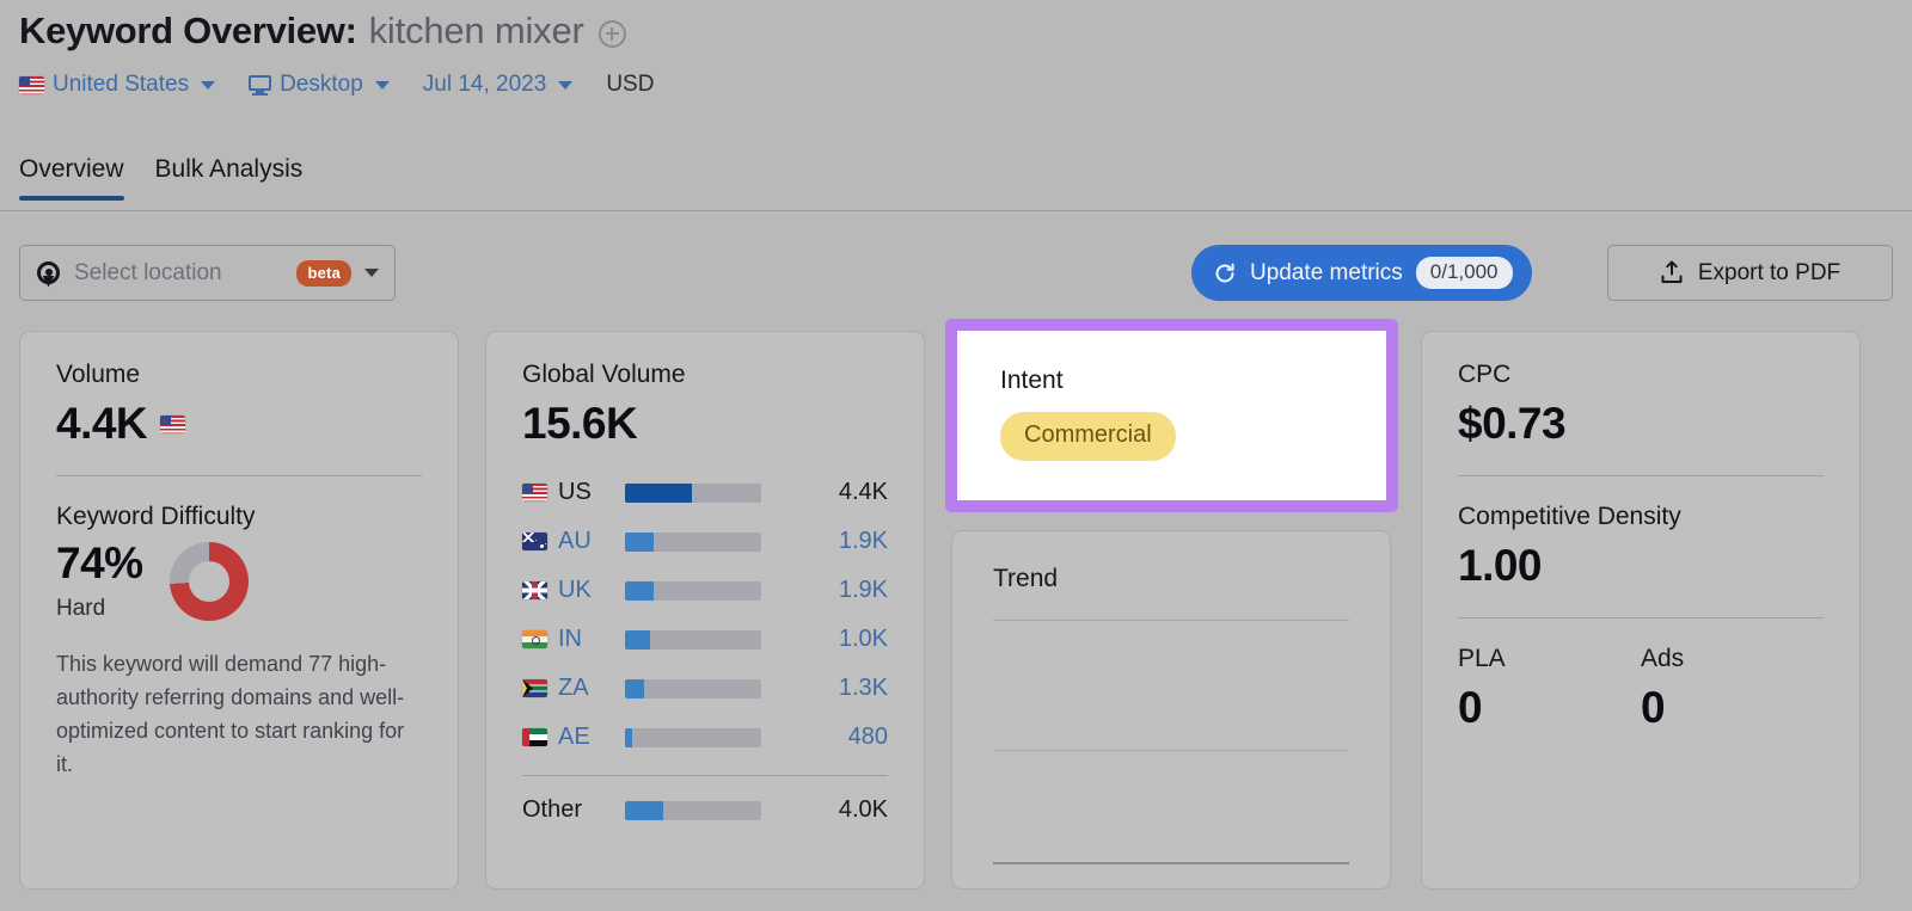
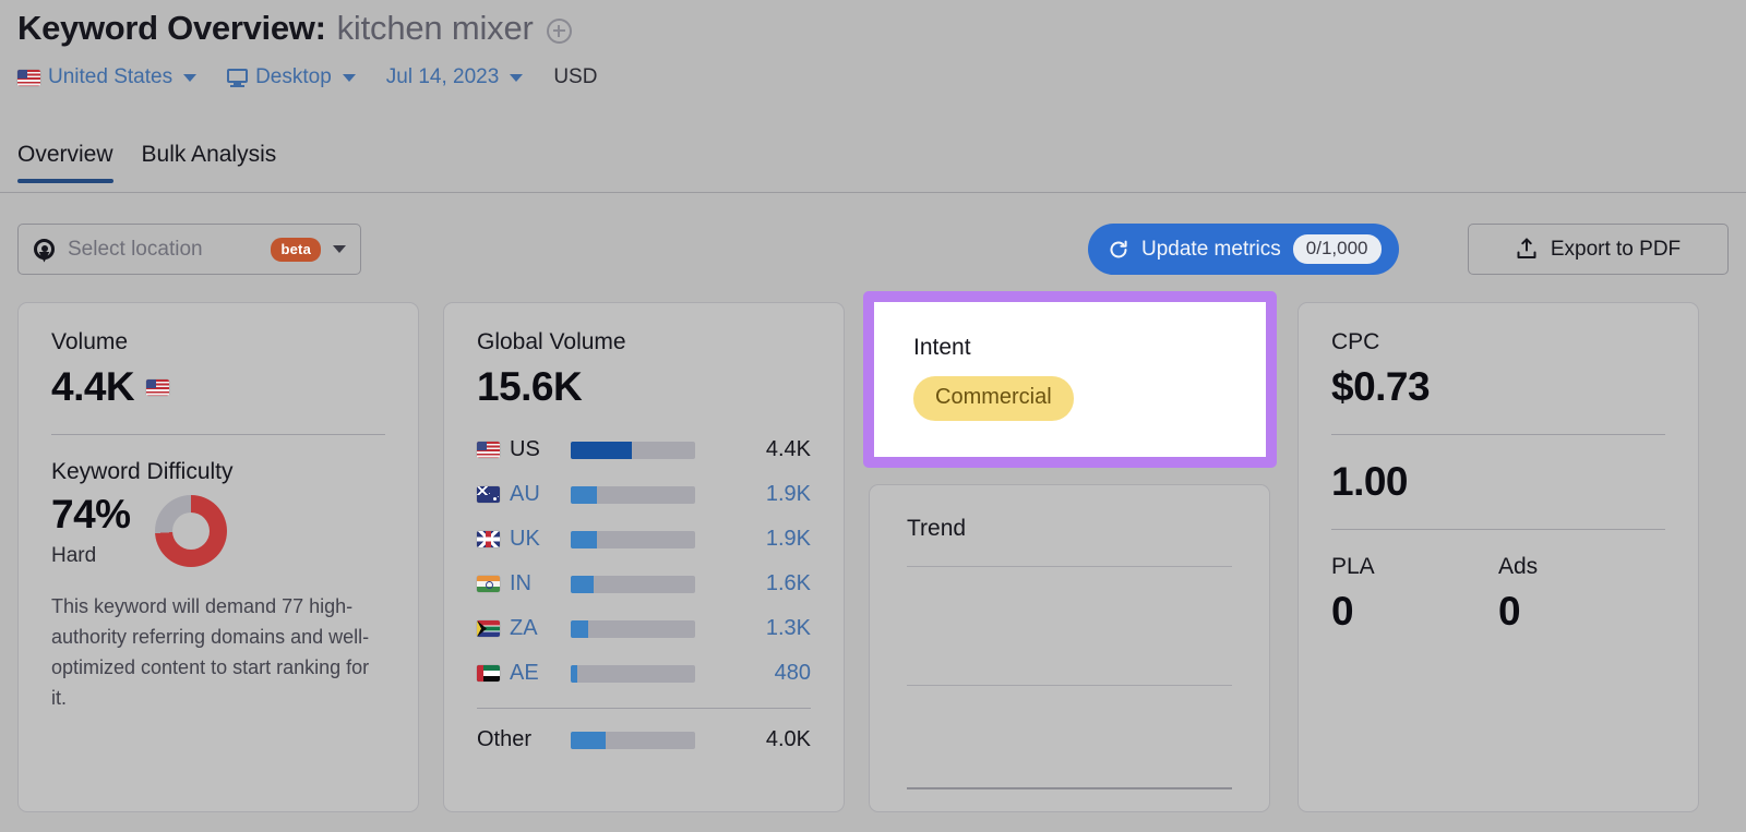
  Keyword Overview:
  kitchen mixer
  United States
  Desktop
  Jul 14, 2023
  USD
  Overview
  Bulk Analysis
  Select location
  beta
  Update metrics
  0/1,000
  Export to PDF
  Volume
  4.4K
  Keyword Difficulty
  74%
  Hard
  This keyword will demand 77 high-authority referring domains and well-optimized content to start ranking for it.
  Global Volume
  15.6K
  US
  4.4K
  AU
  1.9K
  UK
  1.9K
  IN
- 1.0K
+ 1.6K
  ZA
  1.3K
  AE
  480
  Other
  4.0K
  Intent
  Commercial
  Trend
  CPC
  $0.73
- Competitive Density
  1.00
  PLA
  0
  Ads
  0
